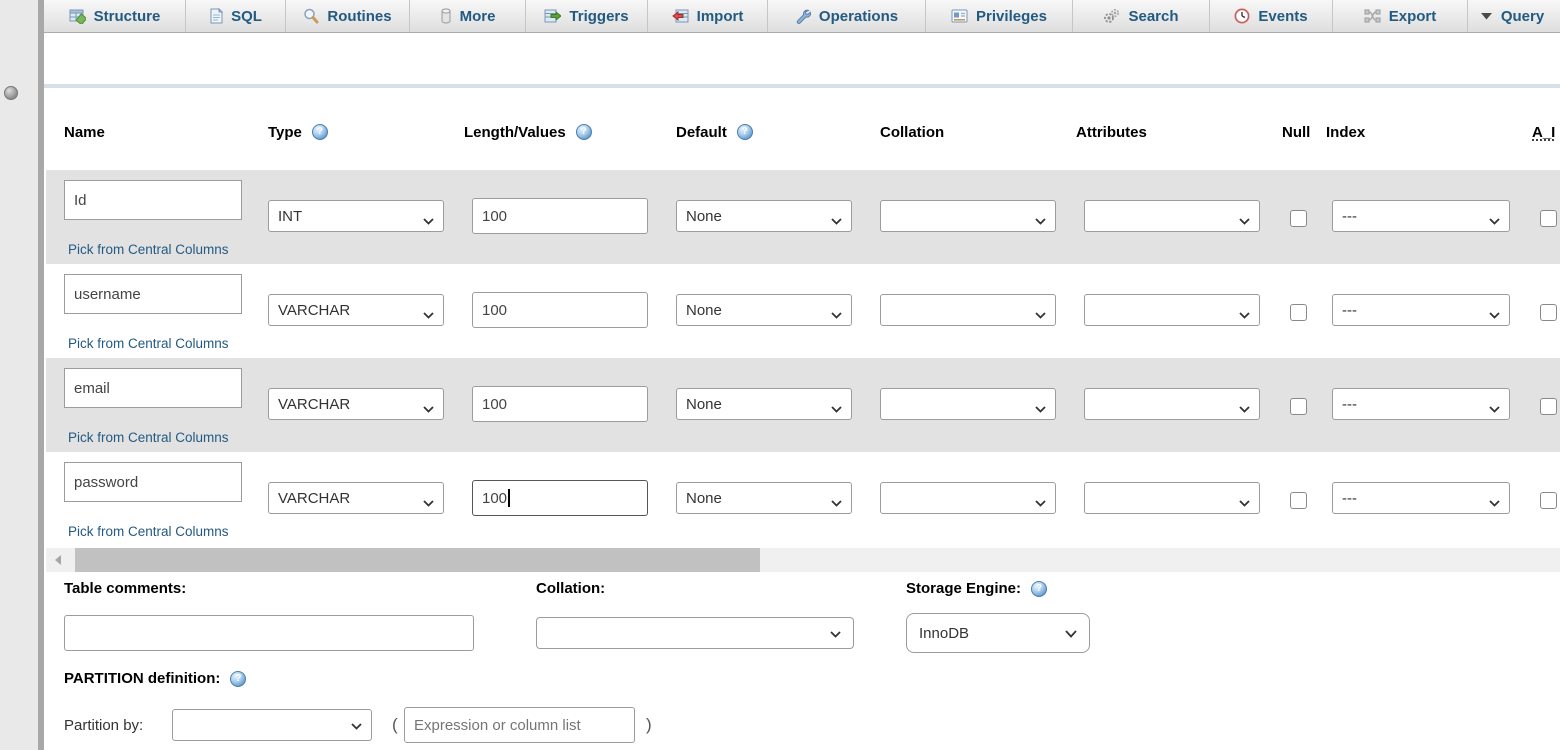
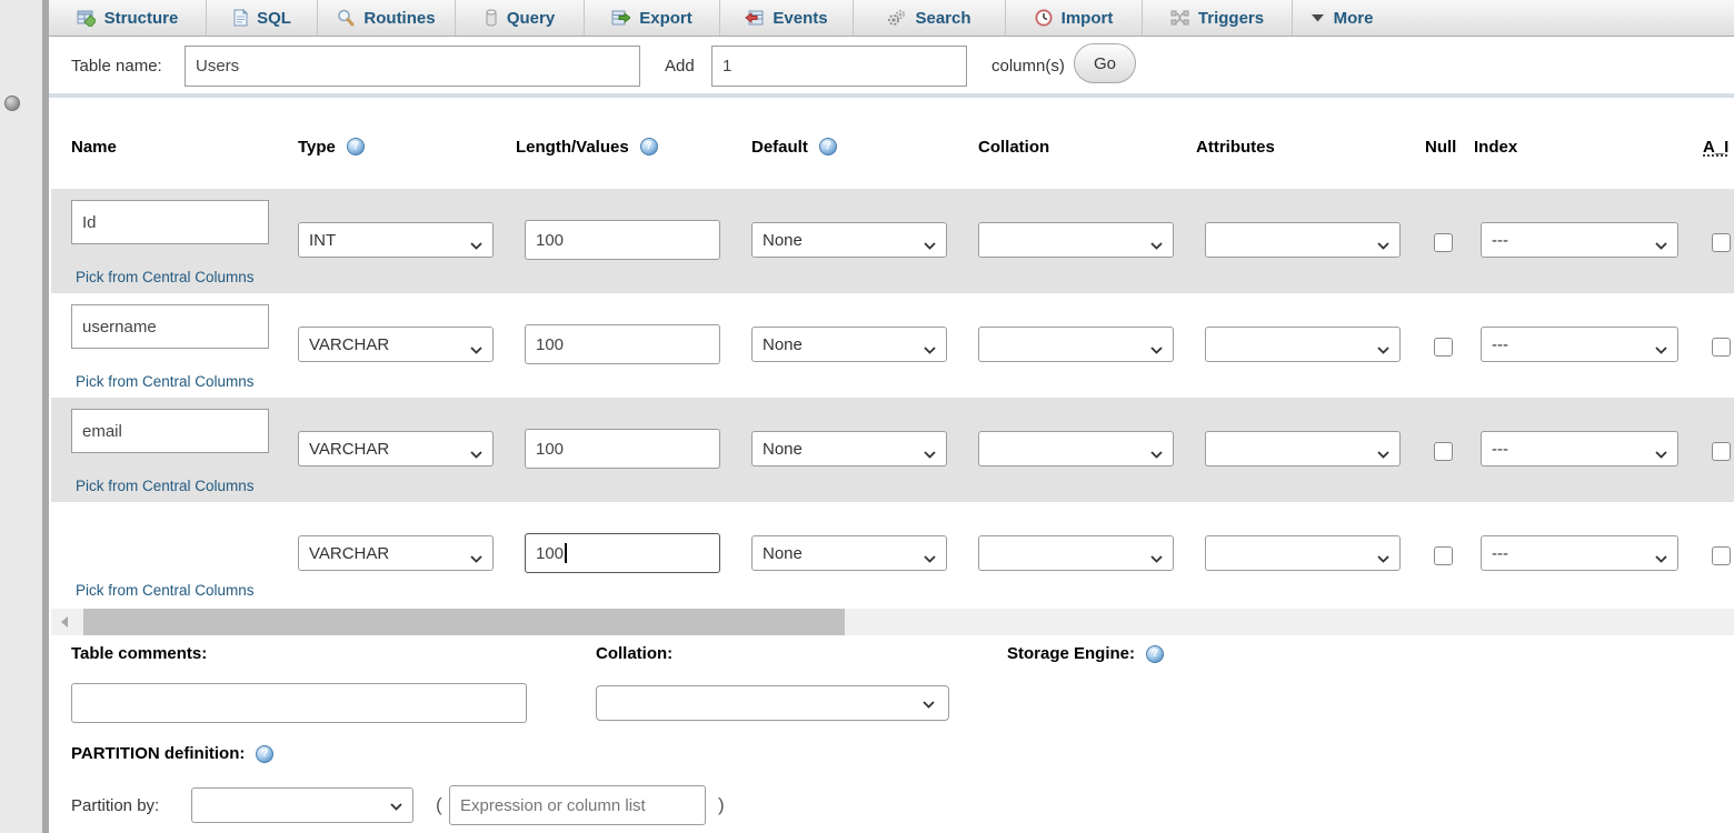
  Structure
  SQL
  Routines
- More
+ Query
- Triggers
+ Export
- Import
+ Events
- Operations
- Privileges
  Search
- Events
+ Import
- Export
+ Triggers
- Query
+ More
+ Table name:
+ Users
+ Add
+ 1
+ column(s)
+ Go
  Name
  Type
  ?
  Length/Values
  ?
  Default
  ?
  Collation
  Attributes
  Null
  Index
  A_I
  Id
  Pick from Central Columns
  INT
  100
  None
  ---
  username
  Pick from Central Columns
  VARCHAR
  100
  None
  ---
  email
  Pick from Central Columns
  VARCHAR
  100
  None
  ---
- password
  Pick from Central Columns
  VARCHAR
  100
  None
  ---
  Table comments:
  Collation:
  Storage Engine:
  ?
- InnoDB
  PARTITION definition:
  ?
  Partition by:
  (
  Expression or column list
  )
